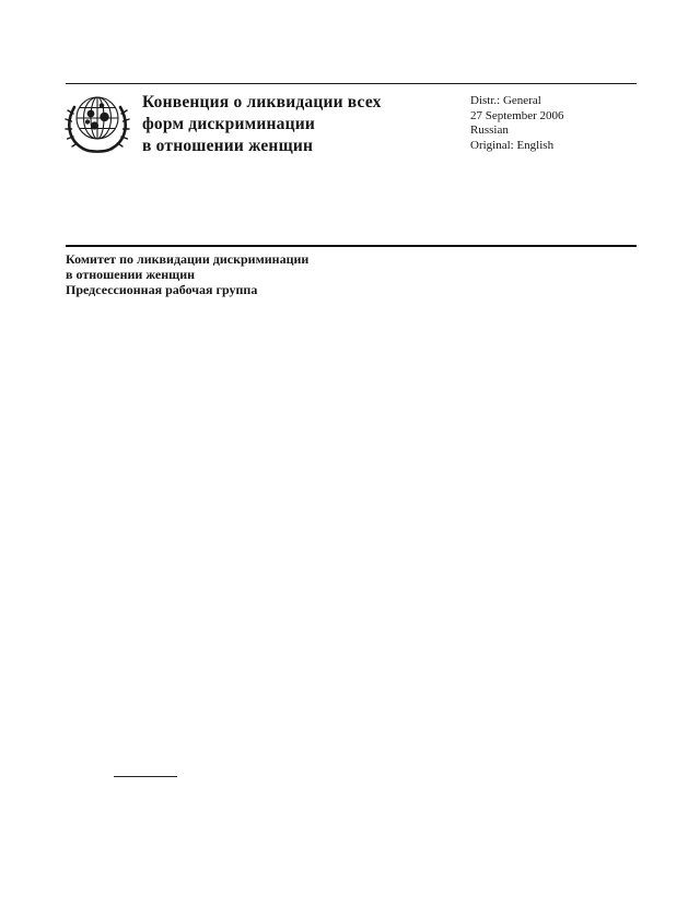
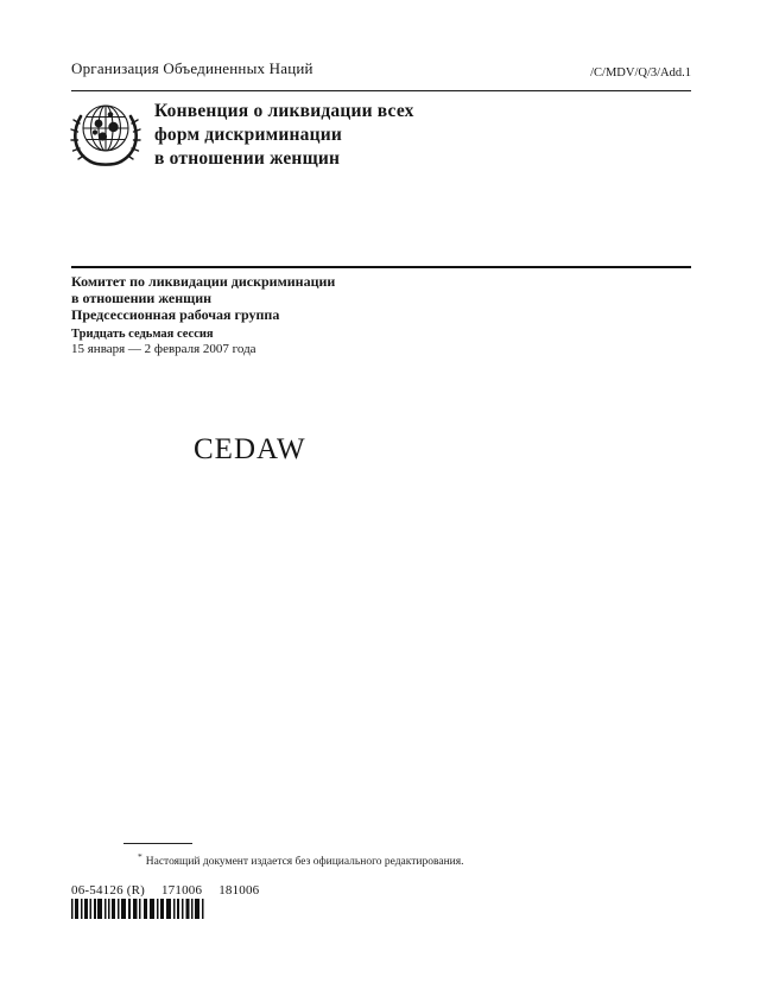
+ Организация Объединенных Наций
+ CEDAW
+ /C/MDV/Q/3/Add.1
  Конвенция о ликвидации всех
  форм дискриминации
  в отношении женщин
- Distr.: General
- 27 September 2006
- Russian
- Original: English
  Комитет по ликвидации дискриминации
  в отношении женщин
  Предсессионная рабочая группа
+ Тридцать седьмая сессия
+ 15 января — 2 февраля 2007 года
+ *Настоящий документ издается без официального редактирования.
+ 06-54126 (R) 171006 181006
